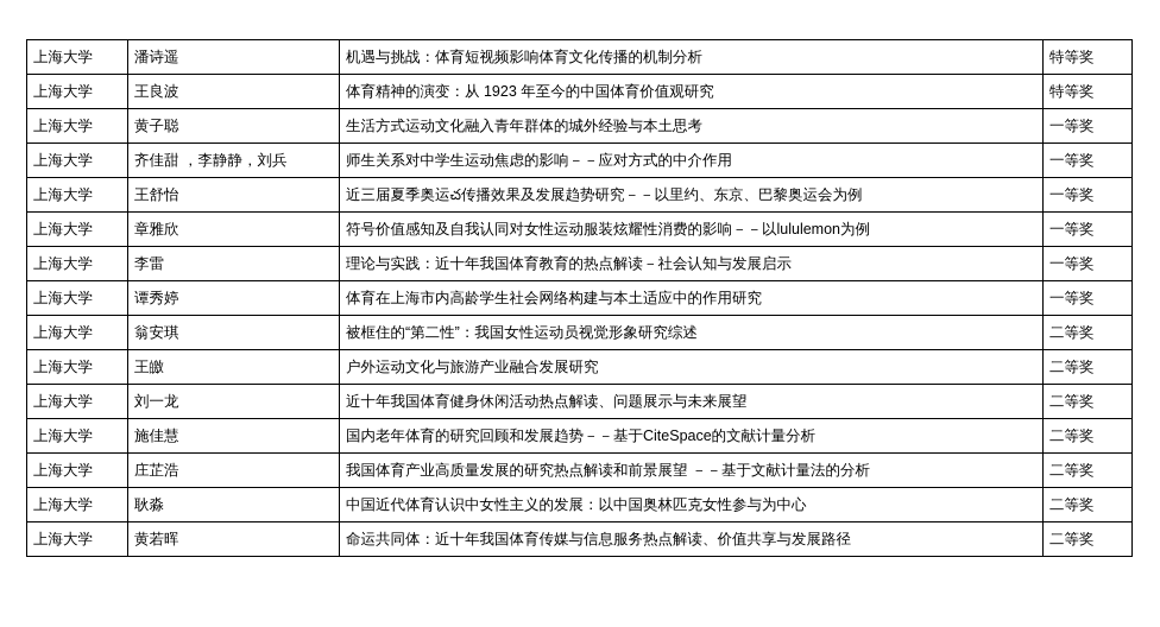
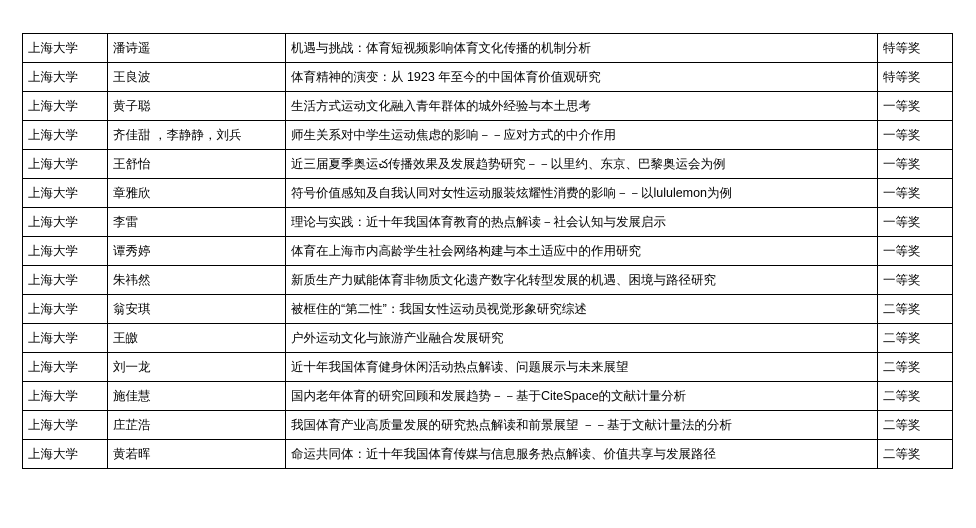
  上海大学	潘诗遥	机遇与挑战：体育短视频影响体育文化传播的机制分析	特等奖
  上海大学	王良波	体育精神的演变：从 1923 年至今的中国体育价值观研究	特等奖
  上海大学	黄子聪	生活方式运动文化融入青年群体的城外经验与本土思考	一等奖
  上海大学	齐佳甜 ，李静静，刘兵	师生关系对中学生运动焦虑的影响－－应对方式的中介作用	一等奖
  上海大学	王舒怡	近三届夏季奥运చ传播效果及发展趋势研究－－以里约、东京、巴黎奥运会为例	一等奖
  上海大学	章雅欣	符号价值感知及自我认同对女性运动服装炫耀性消费的影响－－以lululemon为例	一等奖
  上海大学	李雷	理论与实践：近十年我国体育教育的热点解读－社会认知与发展启示	一等奖
  上海大学	谭秀婷	体育在上海市内高龄学生社会网络构建与本土适应中的作用研究	一等奖
+ 上海大学	朱祎然	新质生产力赋能体育非物质文化遗产数字化转型发展的机遇、困境与路径研究	一等奖
  上海大学	翁安琪	被框住的“第二性”：我国女性运动员视觉形象研究综述	二等奖
  上海大学	王皦	户外运动文化与旅游产业融合发展研究	二等奖
  上海大学	刘一龙	近十年我国体育健身休闲活动热点解读、问题展示与未来展望	二等奖
  上海大学	施佳慧	国内老年体育的研究回顾和发展趋势－－基于CiteSpace的文献计量分析	二等奖
  上海大学	庄芷浩	我国体育产业高质量发展的研究热点解读和前景展望 －－基于文献计量法的分析	二等奖
- 上海大学	耿淼	中国近代体育认识中女性主义的发展：以中国奥林匹克女性参与为中心	二等奖
  上海大学	黄若晖	命运共同体：近十年我国体育传媒与信息服务热点解读、价值共享与发展路径	二等奖
